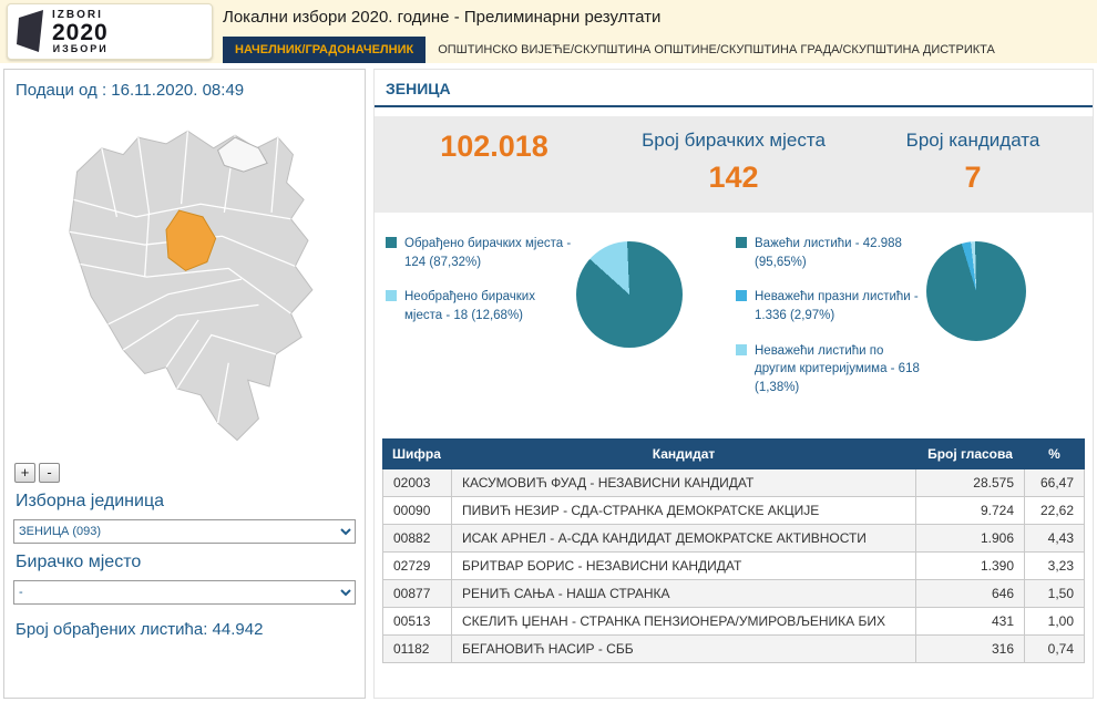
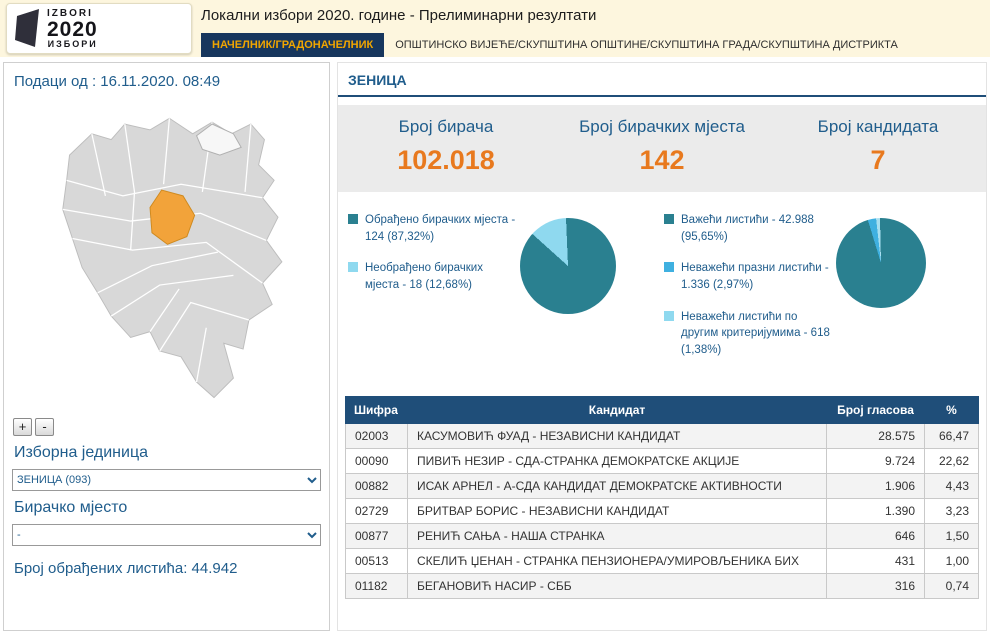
  IZBORI
  2020
  ИЗБОРИ
  Локални избори 2020. године - Прелиминарни резултати
  НАЧЕЛНИК/ГРАДОНАЧЕЛНИК
  ОПШТИНСКО ВИЈЕЋЕ/СКУПШТИНА ОПШТИНЕ/СКУПШТИНА ГРАДА/СКУПШТИНА ДИСТРИКТА
  Подаци од : 16.11.2020. 08:49
  +
  -
  Изборна јединица
  ЗЕНИЦА (093)
  Бирачко мјесто
  Број обрађених листића: 44.942
  ЗЕНИЦА
+ Број бирача
  102.018
  Број бирачких мјеста
  142
  Број кандидата
  7
  Обрађено бирачких мјеста - 124 (87,32%)
  Необрађено бирачких мјеста - 18 (12,68%)
  Важећи листићи - 42.988 (95,65%)
  Неважећи празни листићи - 1.336 (2,97%)
  Неважећи листићи по другим критеријумима - 618 (1,38%)
  Шифра	Кандидат	Број гласова	%
  02003	КАСУМОВИЋ ФУАД - НЕЗАВИСНИ КАНДИДАТ	28.575	66,47
  00090	ПИВИЋ НЕЗИР - СДА-СТРАНКА ДЕМОКРАТСКЕ АКЦИЈЕ	9.724	22,62
  00882	ИСАК АРНЕЛ - А-СДА КАНДИДАТ ДЕМОКРАТСКЕ АКТИВНОСТИ	1.906	4,43
  02729	БРИТВАР БОРИС - НЕЗАВИСНИ КАНДИДАТ	1.390	3,23
  00877	РЕНИЋ САЊА - НАША СТРАНКА	646	1,50
  00513	СКЕЛИЋ ЏЕНАН - СТРАНКА ПЕНЗИОНЕРА/УМИРОВЉЕНИКА БИХ	431	1,00
  01182	БЕГАНОВИЋ НАСИР - СББ	316	0,74
